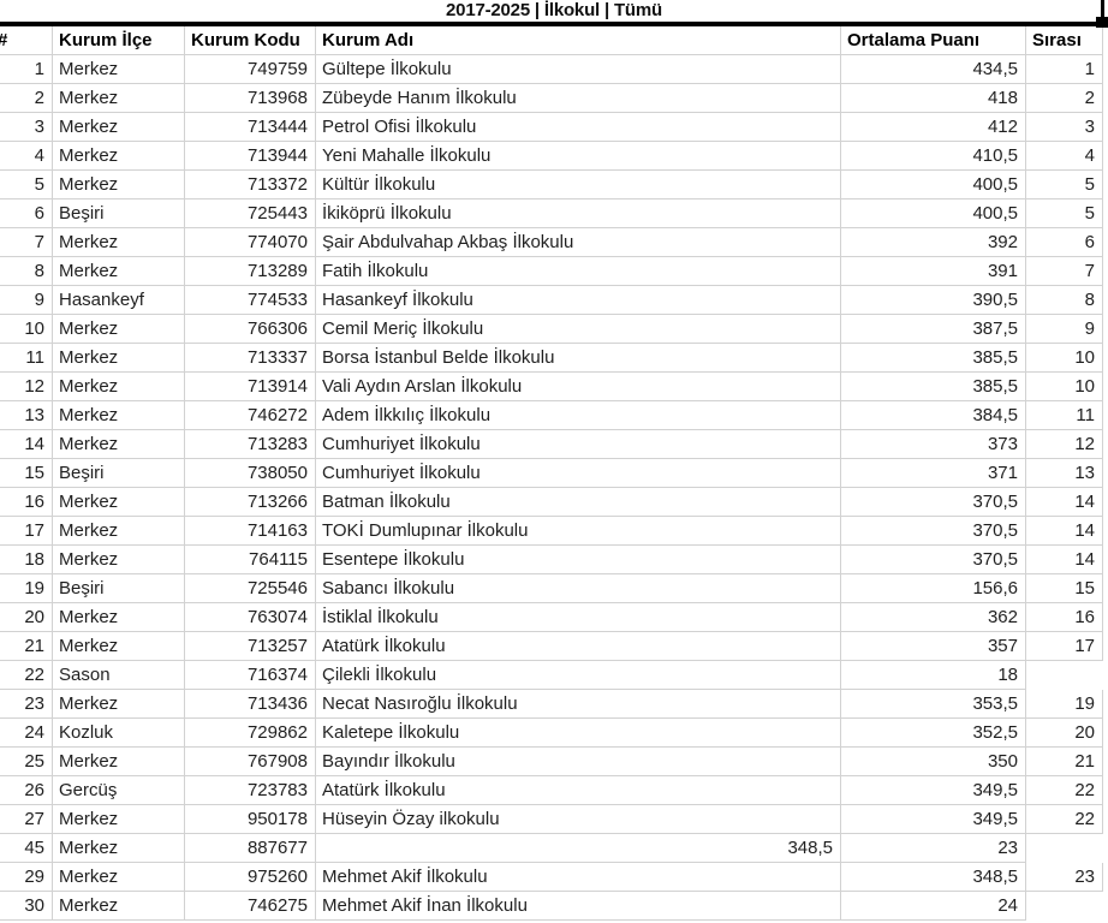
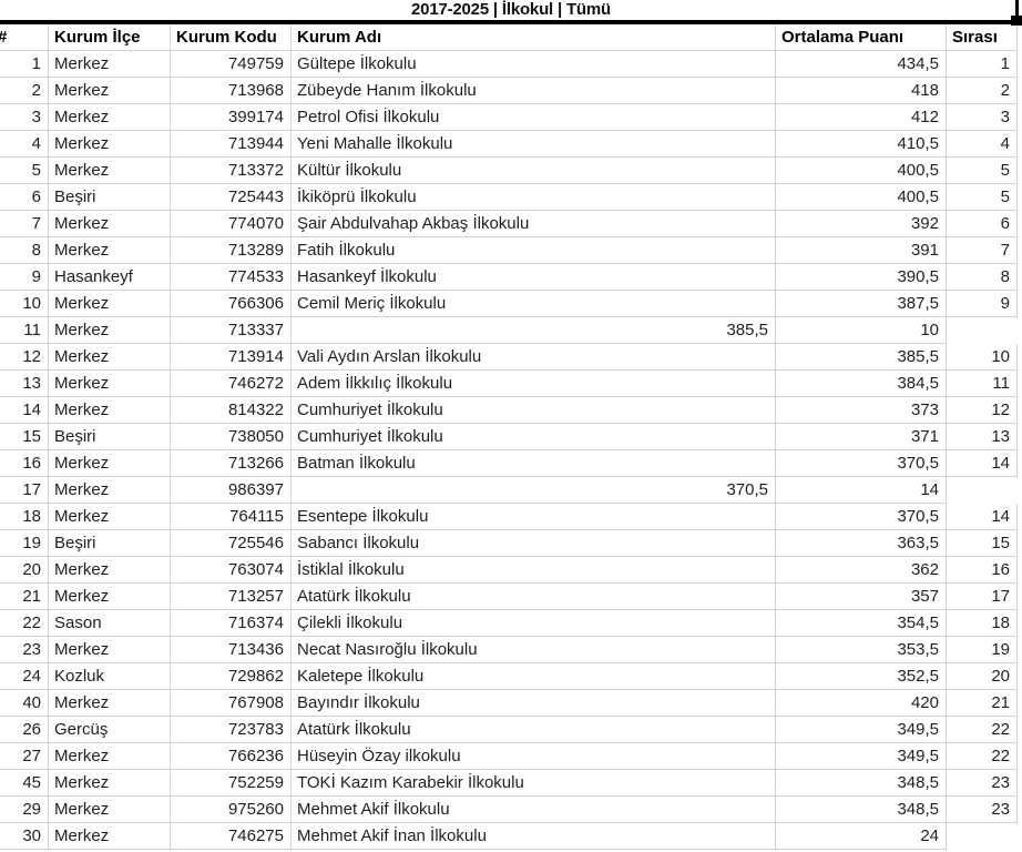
  2017-2025 | İlkokul | Tümü
  #
  Kurum İlçe
  Kurum Kodu
  Kurum Adı
  Ortalama Puanı
  Sırası
  1
  Merkez
  749759
  Gültepe İlkokulu
  434,5
  1
  2
  Merkez
  713968
  Zübeyde Hanım İlkokulu
  418
  2
  3
  Merkez
- 713444
+ 399174
  Petrol Ofisi İlkokulu
  412
  3
  4
  Merkez
  713944
  Yeni Mahalle İlkokulu
  410,5
  4
  5
  Merkez
  713372
  Kültür İlkokulu
  400,5
  5
  6
  Beşiri
  725443
  İkiköprü İlkokulu
  400,5
  5
  7
  Merkez
  774070
  Şair Abdulvahap Akbaş İlkokulu
  392
  6
  8
  Merkez
  713289
  Fatih İlkokulu
  391
  7
  9
  Hasankeyf
  774533
  Hasankeyf İlkokulu
  390,5
  8
  10
  Merkez
  766306
  Cemil Meriç İlkokulu
  387,5
  9
  11
  Merkez
  713337
- Borsa İstanbul Belde İlkokulu
  385,5
  10
  12
  Merkez
  713914
  Vali Aydın Arslan İlkokulu
  385,5
  10
  13
  Merkez
  746272
  Adem İlkkılıç İlkokulu
  384,5
  11
  14
  Merkez
- 713283
+ 814322
  Cumhuriyet İlkokulu
  373
  12
  15
  Beşiri
  738050
  Cumhuriyet İlkokulu
  371
  13
  16
  Merkez
  713266
  Batman İlkokulu
  370,5
  14
  17
  Merkez
- 714163
+ 986397
- TOKİ Dumlupınar İlkokulu
  370,5
  14
  18
  Merkez
  764115
  Esentepe İlkokulu
  370,5
  14
  19
  Beşiri
  725546
  Sabancı İlkokulu
- 156,6
+ 363,5
  15
  20
  Merkez
  763074
  İstiklal İlkokulu
  362
  16
  21
  Merkez
  713257
  Atatürk İlkokulu
  357
  17
  22
  Sason
  716374
  Çilekli İlkokulu
+ 354,5
  18
  23
  Merkez
  713436
  Necat Nasıroğlu İlkokulu
  353,5
  19
  24
  Kozluk
  729862
  Kaletepe İlkokulu
  352,5
  20
- 25
+ 40
  Merkez
  767908
  Bayındır İlkokulu
- 350
+ 420
  21
  26
  Gercüş
  723783
  Atatürk İlkokulu
  349,5
  22
  27
  Merkez
- 950178
+ 766236
  Hüseyin Özay ilkokulu
  349,5
  22
  45
  Merkez
- 887677
+ 752259
+ TOKİ Kazım Karabekir İlkokulu
  348,5
  23
  29
  Merkez
  975260
  Mehmet Akif İlkokulu
  348,5
  23
  30
  Merkez
  746275
  Mehmet Akif İnan İlkokulu
  24
